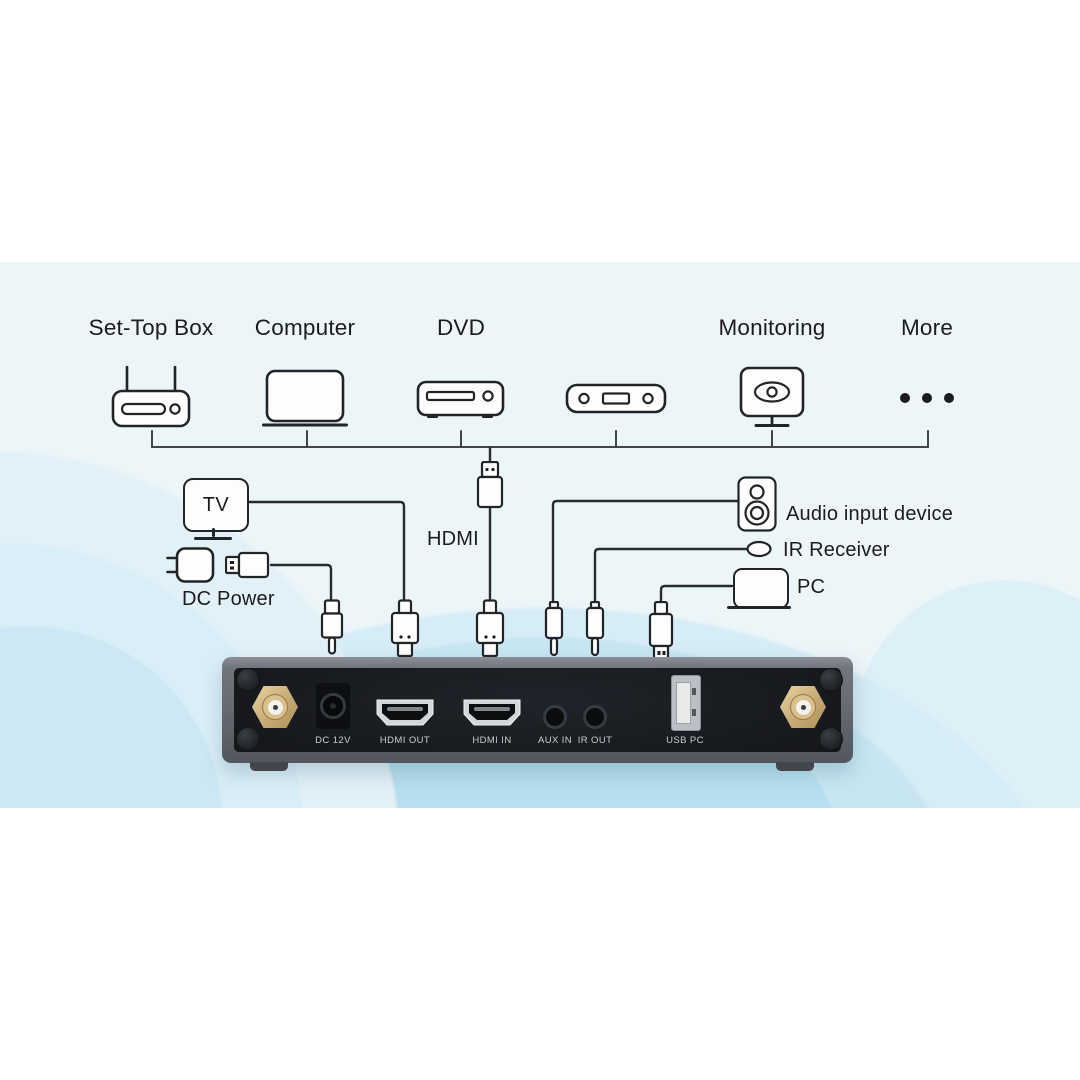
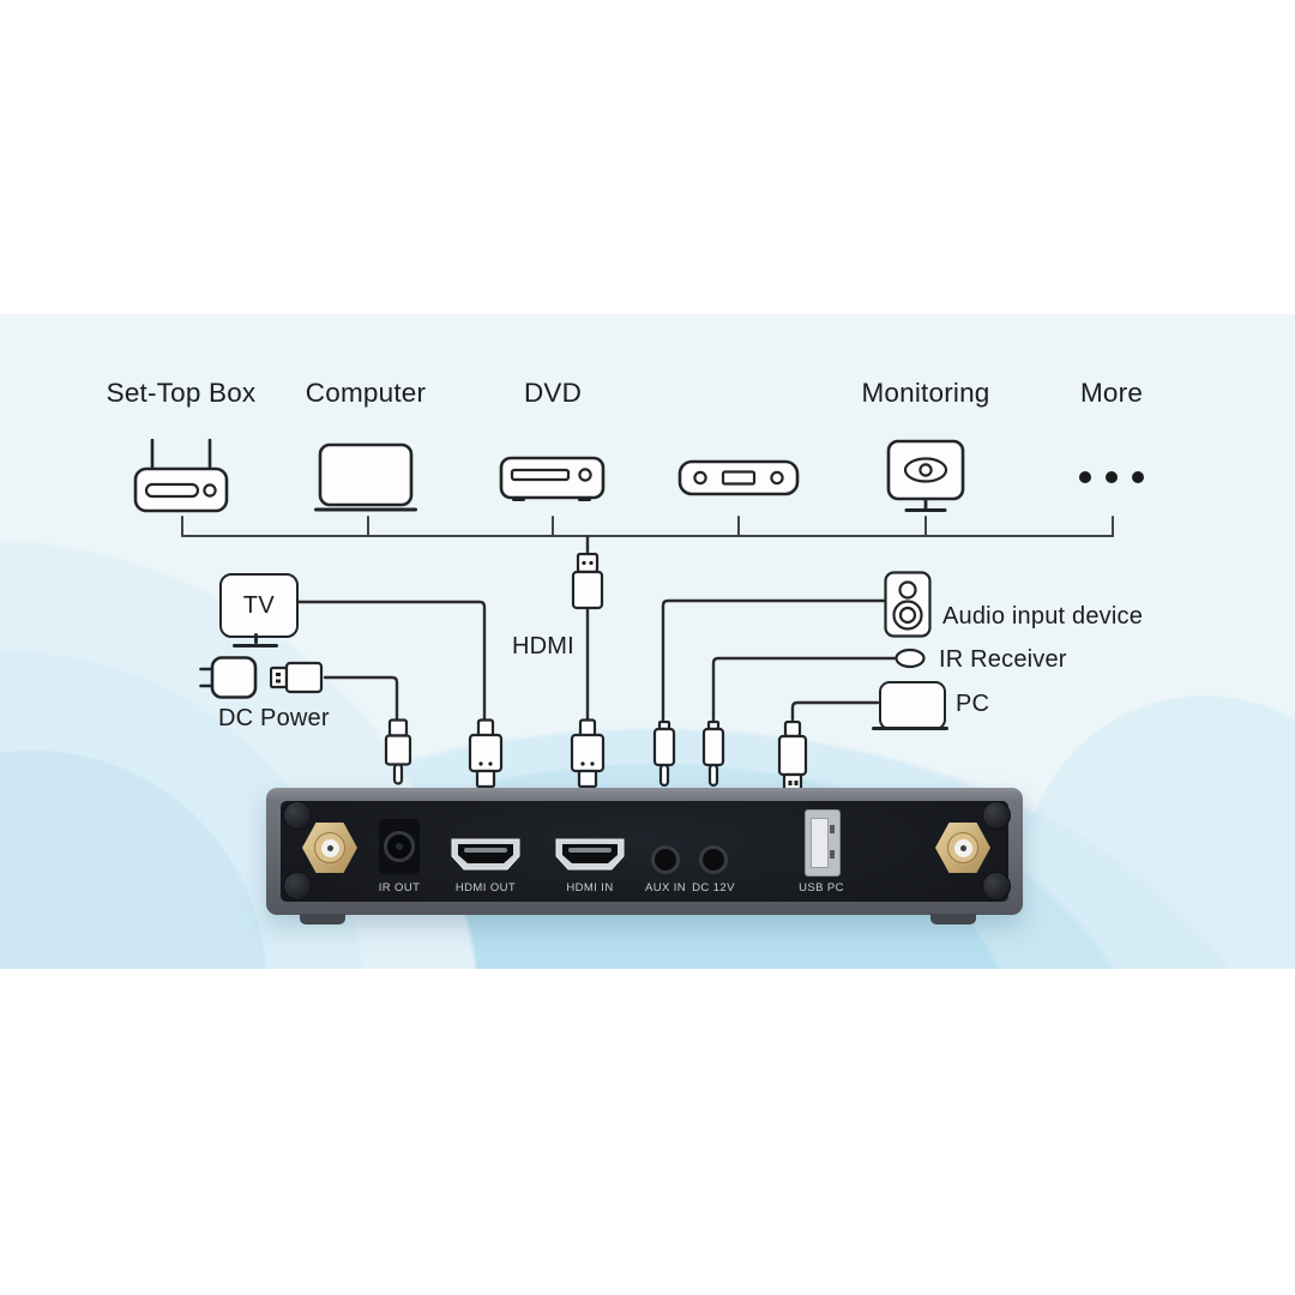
  Set-Top Box
  Computer
  DVD
  Monitoring
  More
  TV
  DC Power
  HDMI
  Audio input device
  IR Receiver
  PC
- DC 12V
+ IR OUT
  HDMI OUT
  HDMI IN
  AUX IN
- IR OUT
+ DC 12V
  USB PC
